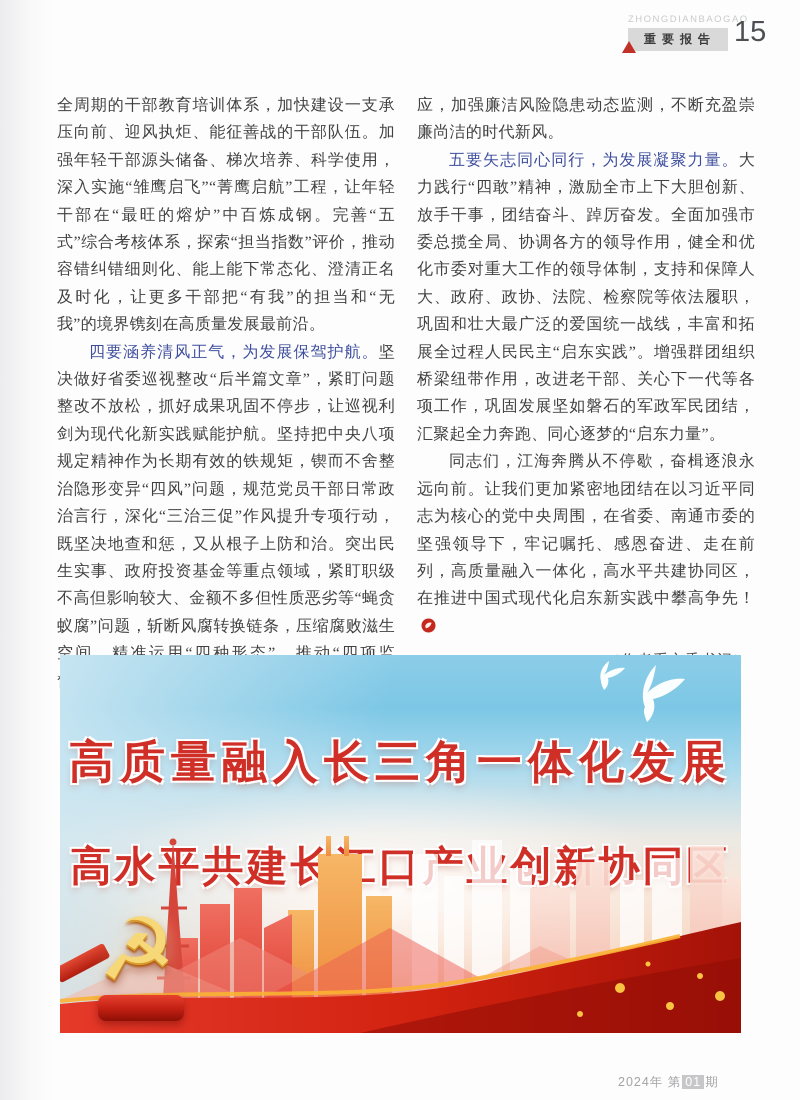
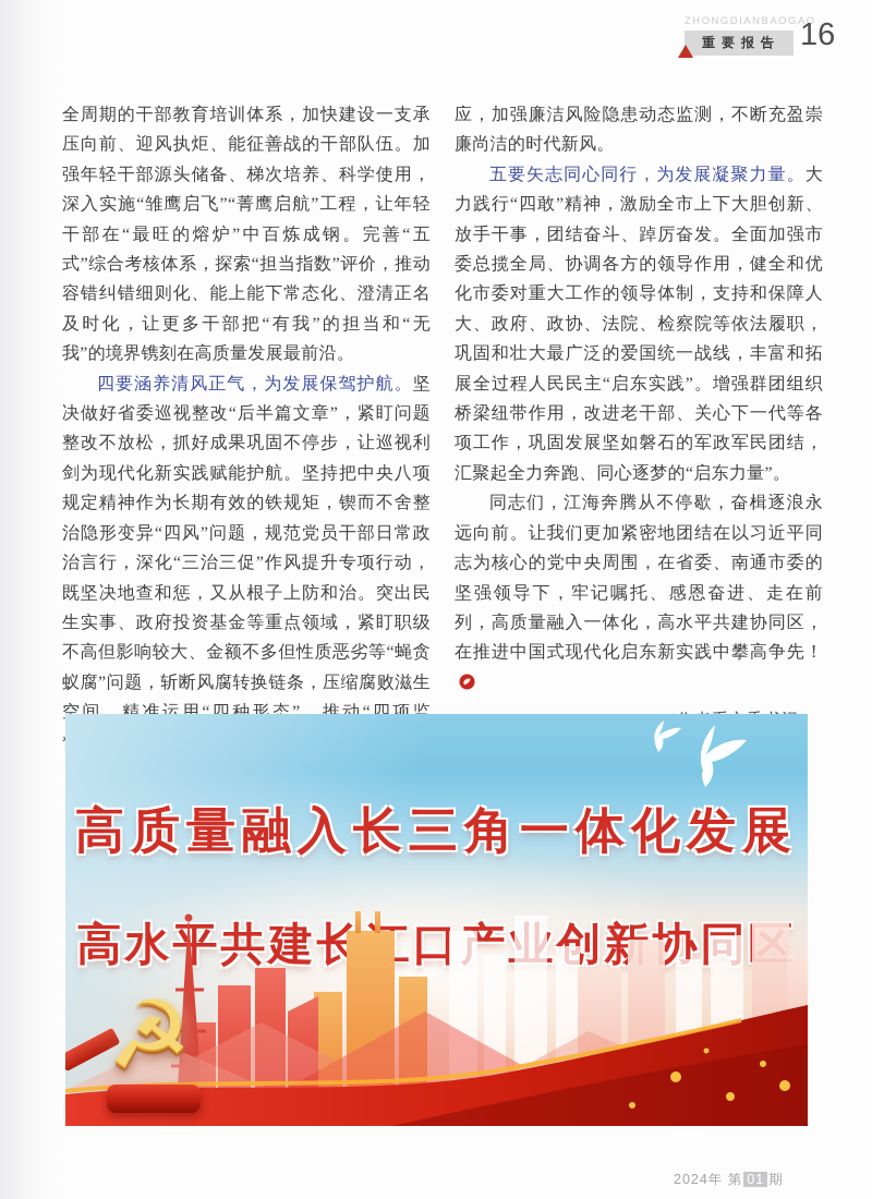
  ZHONGDIANBAOGAO
  重要报告
- 15
+ 16
  全周期的干部教育培训体系，加快建设一支承压向前、迎风执炬、能征善战的干部队伍。加强年轻干部源头储备、梯次培养、科学使用，深入实施“雏鹰启飞”“菁鹰启航”工程，让年轻干部在“最旺的熔炉”中百炼成钢。完善“五式”综合考核体系，探索“担当指数”评价，推动容错纠错细则化、能上能下常态化、澄清正名及时化，让更多干部把“有我”的担当和“无我”的境界镌刻在高质量发展最前沿。
  四要涵养清风正气，为发展保驾护航。坚决做好省委巡视整改“后半篇文章”，紧盯问题整改不放松，抓好成果巩固不停步，让巡视利剑为现代化新实践赋能护航。坚持把中央八项规定精神作为长期有效的铁规矩，锲而不舍整治隐形变异“四风”问题，规范党员干部日常政治言行，深化“三治三促”作风提升专项行动，既坚决地查和惩，又从根子上防和治。突出民生实事、政府投资基金等重点领域，紧盯职级不高但影响较大、金额不多但性质恶劣等“蝇贪蚁腐”问题，斩断风腐转换链条，压缩腐败滋生空间。精准运用“四种形态”，推动“四项监
  应，加强廉洁风险隐患动态监测，不断充盈崇廉尚洁的时代新风。
  五要矢志同心同行，为发展凝聚力量。大力践行“四敢”精神，激励全市上下大胆创新、放手干事，团结奋斗、踔厉奋发。全面加强市委总揽全局、协调各方的领导作用，健全和优化市委对重大工作的领导体制，支持和保障人大、政府、政协、法院、检察院等依法履职，巩固和壮大最广泛的爱国统一战线，丰富和拓展全过程人民民主“启东实践”。增强群团组织桥梁纽带作用，改进老干部、关心下一代等各项工作，巩固发展坚如磐石的军政军民团结，汇聚起全力奔跑、同心逐梦的“启东力量”。
  同志们，江海奔腾从不停歇，奋楫逐浪永远向前。让我们更加紧密地团结在以习近平同志为核心的党中央周围，在省委、南通市委的坚强领导下，牢记嘱托、感恩奋进、走在前列，高质量融入一体化，高水平共建协同区，在推进中国式现代化启东新实践中攀高争先！
  高质量融入长三角一体化发展
  高水平共建长口产业创协同
  ☭
  2024年 第 01 期
